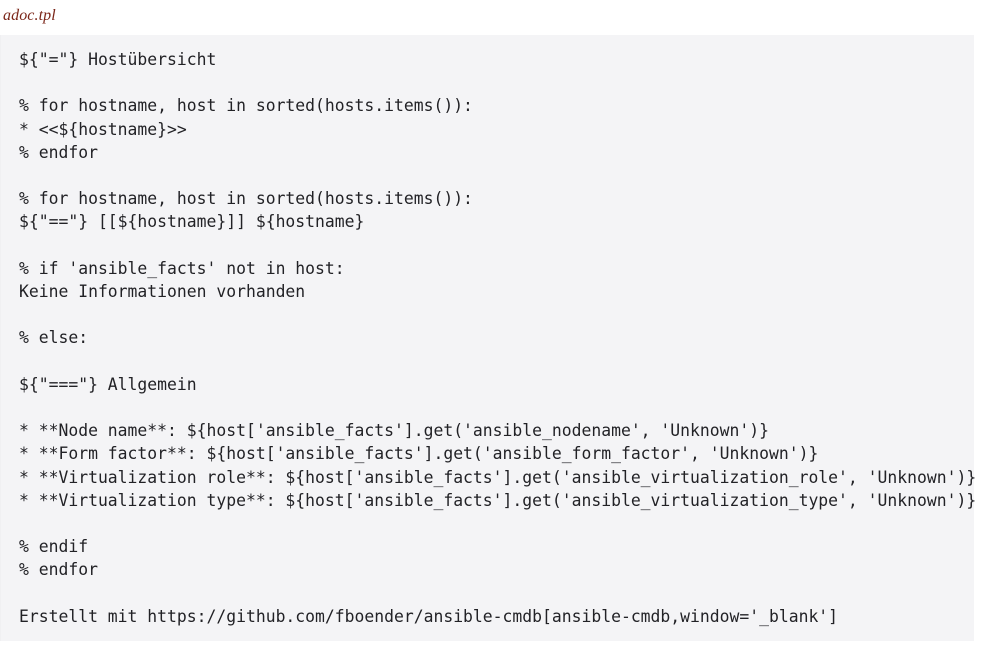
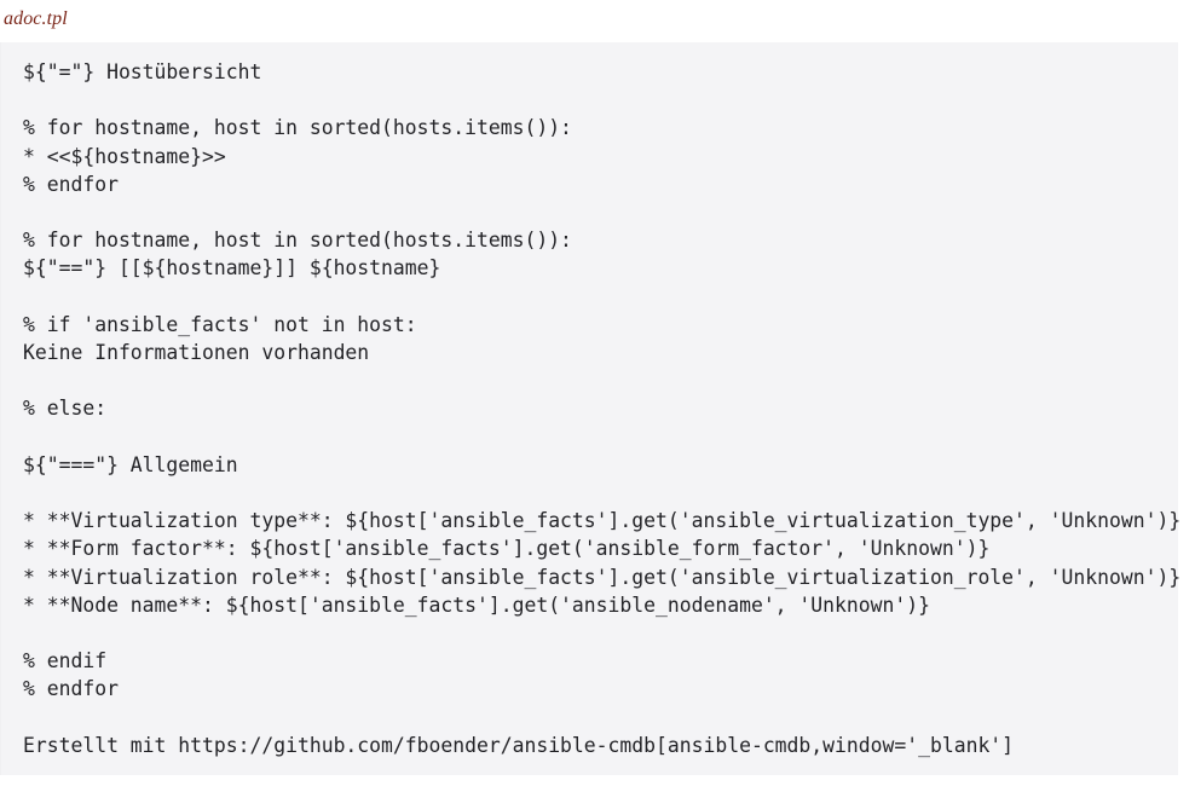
  adoc.tpl
  ${"="} Hostübersicht
  % for hostname, host in sorted(hosts.items()):
  * <<${hostname}>>
  % endfor
  % for hostname, host in sorted(hosts.items()):
  ${"=="} [[${hostname}]] ${hostname}
  % if 'ansible_facts' not in host:
  Keine Informationen vorhanden
  % else:
  ${"==="} Allgemein
- * **Node name**: ${host['ansible_facts'].get('ansible_nodename', 'Unknown')}
+ * **Virtualization type**: ${host['ansible_facts'].get('ansible_virtualization_type', 'Unknown')}
  * **Form factor**: ${host['ansible_facts'].get('ansible_form_factor', 'Unknown')}
  * **Virtualization role**: ${host['ansible_facts'].get('ansible_virtualization_role', 'Unknown')}
- * **Virtualization type**: ${host['ansible_facts'].get('ansible_virtualization_type', 'Unknown')}
+ * **Node name**: ${host['ansible_facts'].get('ansible_nodename', 'Unknown')}
  % endif
  % endfor
  Erstellt mit https://github.com/fboender/ansible-cmdb[ansible-cmdb,window='_blank']
